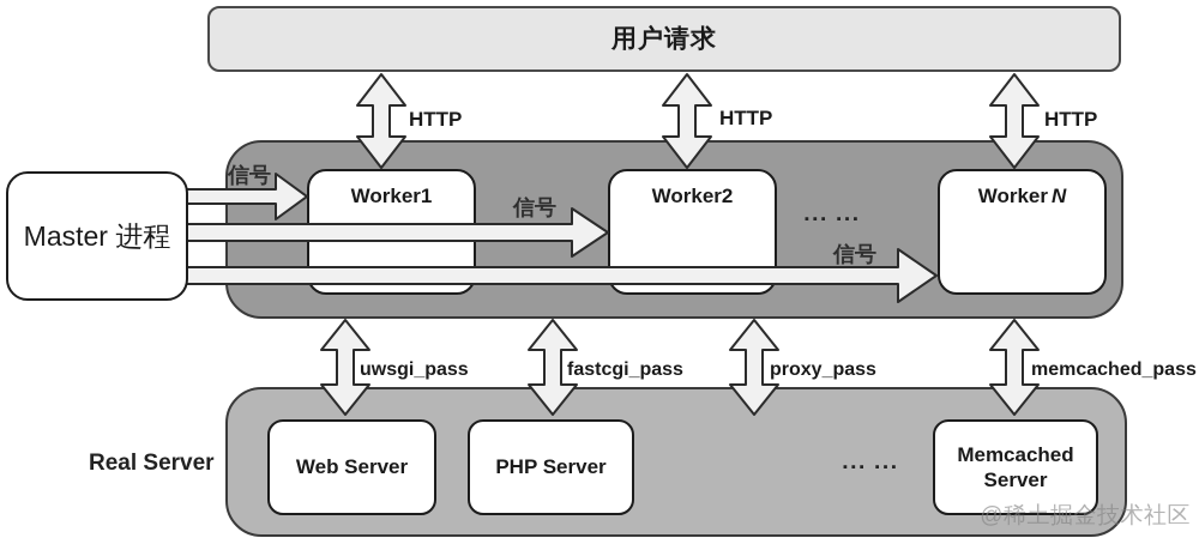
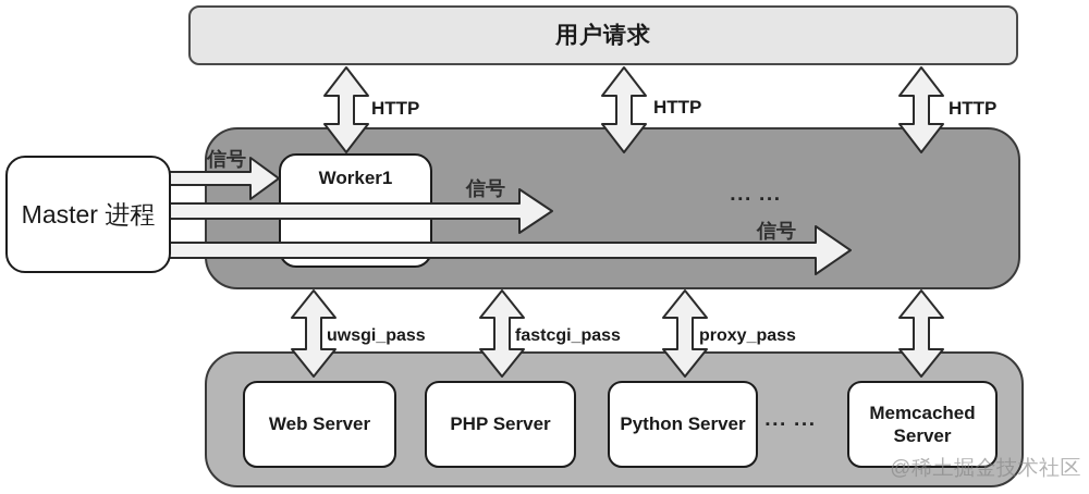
  用户请求
  Worker1
- Worker2
- Worker
- N
  Master 进程
  Web Server
  PHP Server
+ Python Server
  Memcached Server
  HTTP
  HTTP
  HTTP
  信号
  信号
  信号
  ▪▪▪ ▪▪▪
  ▪▪▪ ▪▪▪
  uwsgi_pass
  fastcgi_pass
  proxy_pass
- memcached_pass
- Real Server
  @稀土掘金技术社区
